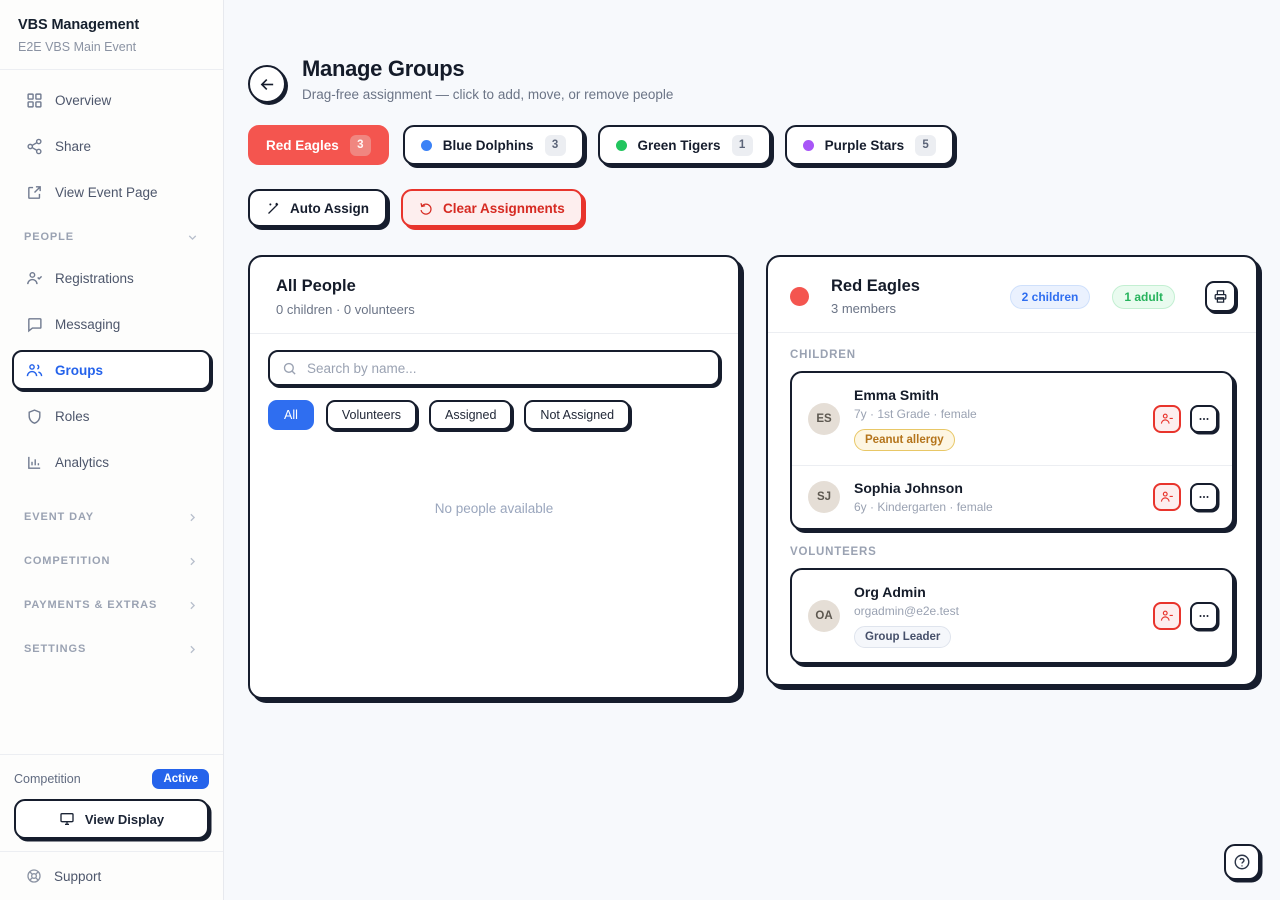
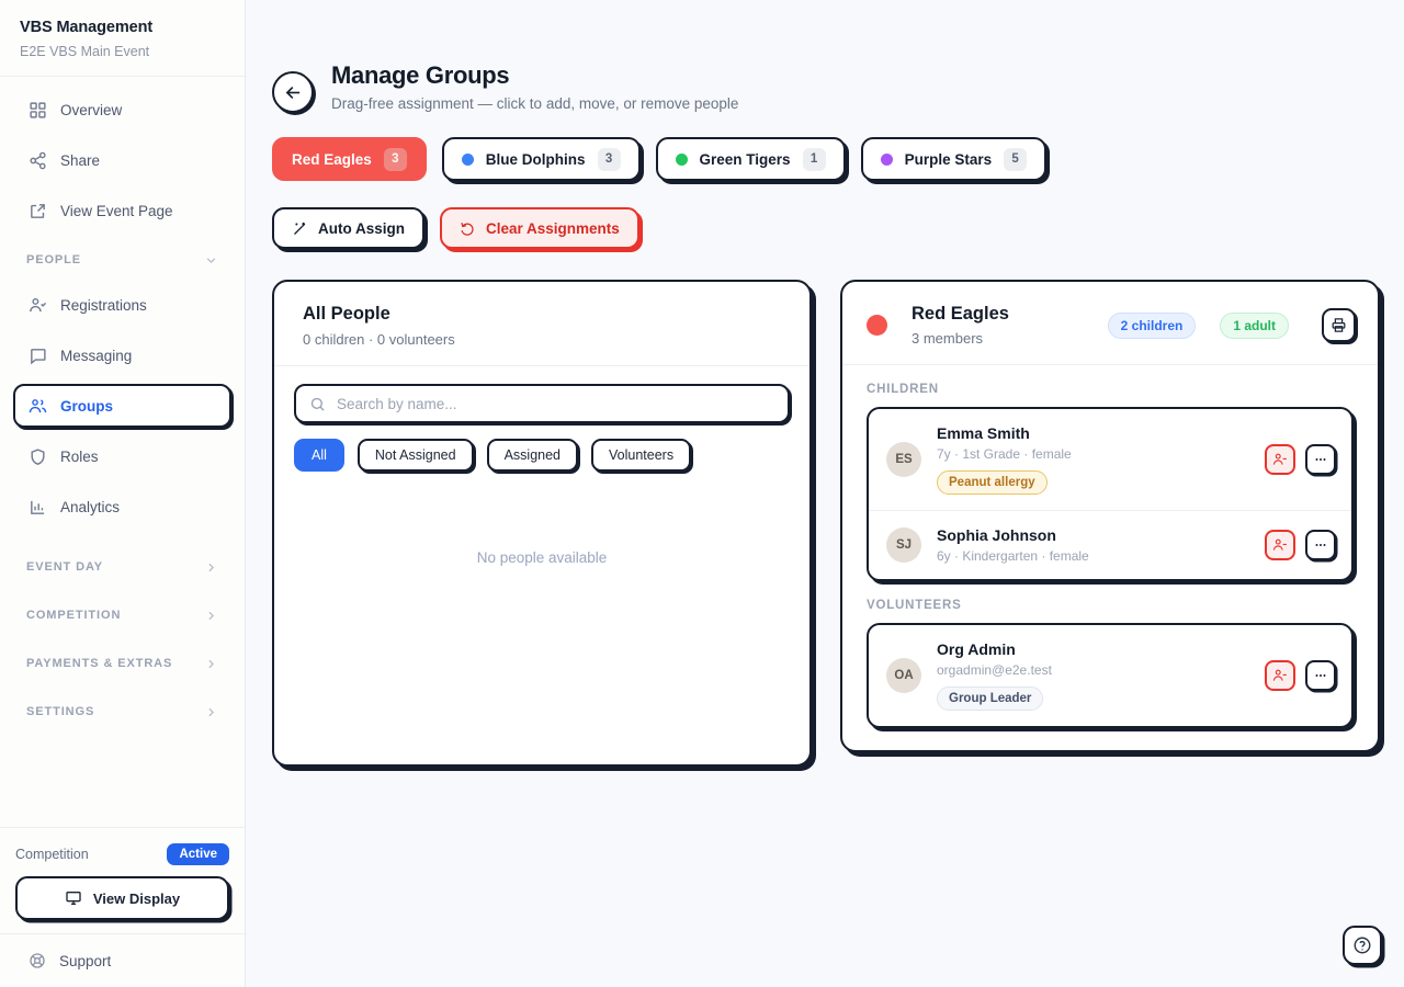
  VBS Management
  E2E VBS Main Event
  Overview
  Share
  View Event Page
  PEOPLE
  Registrations
  Messaging
  Groups
  Roles
  Analytics
  EVENT DAY
  COMPETITION
  PAYMENTS & EXTRAS
  SETTINGS
  Competition
  Active
  View Display
  Support
  Manage Groups
  Drag-free assignment — click to add, move, or remove people
  Red Eagles
  3
  Blue Dolphins
  3
  Green Tigers
  1
  Purple Stars
  5
  Auto Assign
  Clear Assignments
  All People
  0 children · 0 volunteers
  Search by name...
  All
- Volunteers
+ Not Assigned
  Assigned
- Not Assigned
+ Volunteers
  No people available
  Red Eagles
  3 members
  2 children
  1 adult
  CHILDREN
  ES
  Emma Smith
  7y · 1st Grade · female
  Peanut allergy
  SJ
  Sophia Johnson
  6y · Kindergarten · female
  VOLUNTEERS
  OA
  Org Admin
  orgadmin@e2e.test
  Group Leader
